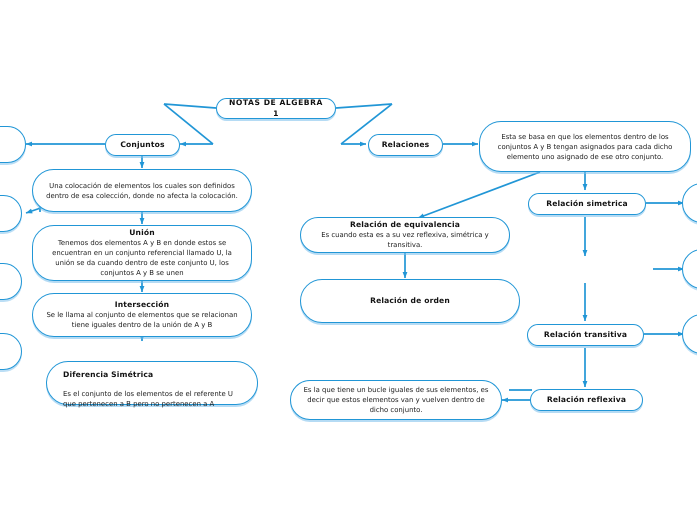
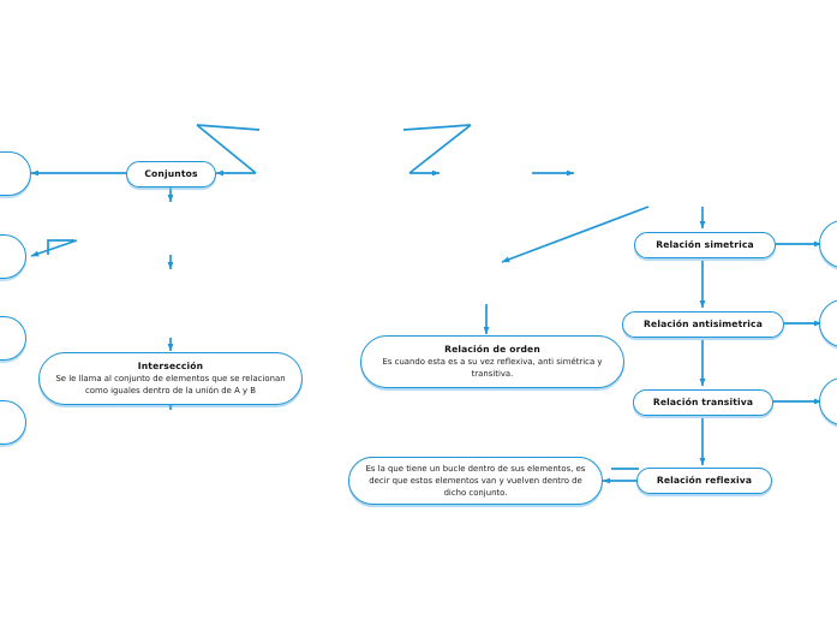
- NOTAS DE ALGEBRA 1
  Conjuntos
- Una colocación de elementos los cuales son definidos dentro de esa colección, donde no afecta la colocación.
- Unión
- Tenemos dos elementos A y B en donde estos se encuentran en un conjunto referencial llamado U, la unión se da cuando dentro de este conjunto U, los conjuntos A y B se unen
  Intersección
- Se le llama al conjunto de elementos que se relacionan tiene iguales dentro de la unión de A y B
+ Se le llama al conjunto de elementos que se relacionan como iguales dentro de la unión de A y B
- Diferencia Simétrica
- Es el conjunto de los elementos de el referente U que pertenecen a B pero no pertenecen a A
- Relaciones
- Esta se basa en que los elementos dentro de los conjuntos A y B tengan asignados para cada dicho elemento uno asignado de ese otro conjunto.
- Relación de equivalencia
- Es cuando esta es a su vez reflexiva, simétrica y transitiva.
  Relación de orden
+ Es cuando esta es a su vez reflexiva, anti simétrica y
+ transitiva.
  Relación simetrica
+ Relación antisimetrica
  Relación transitiva
  Relación reflexiva
- Es la que tiene un bucle iguales de sus elementos, es decir que estos elementos van y vuelven dentro de dicho conjunto.
+ Es la que tiene un bucle dentro de sus elementos, es decir que estos elementos van y vuelven dentro de dicho conjunto.
